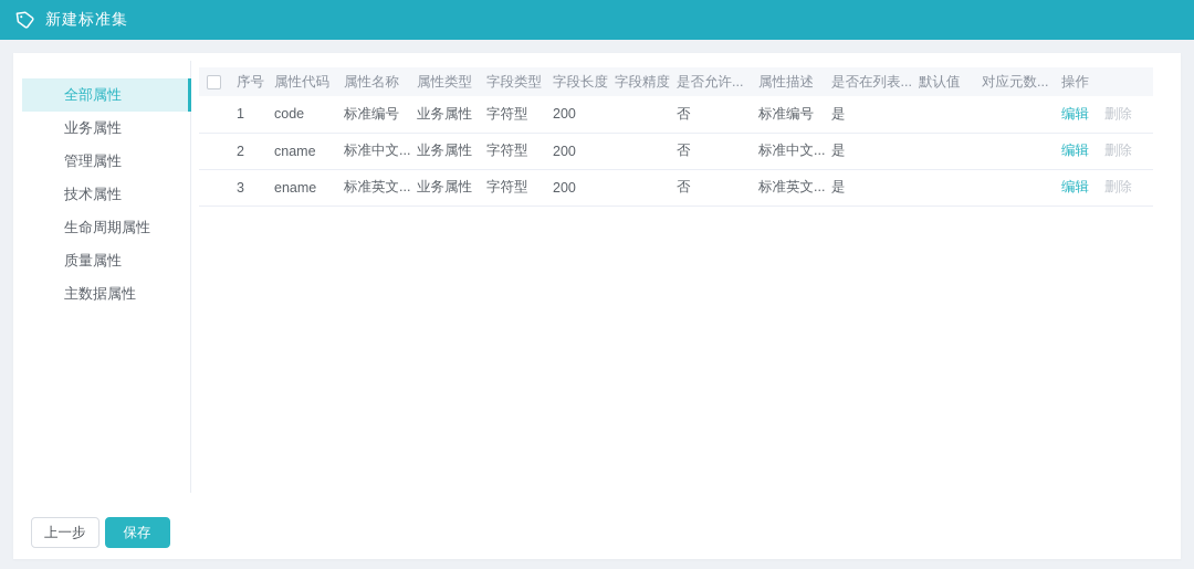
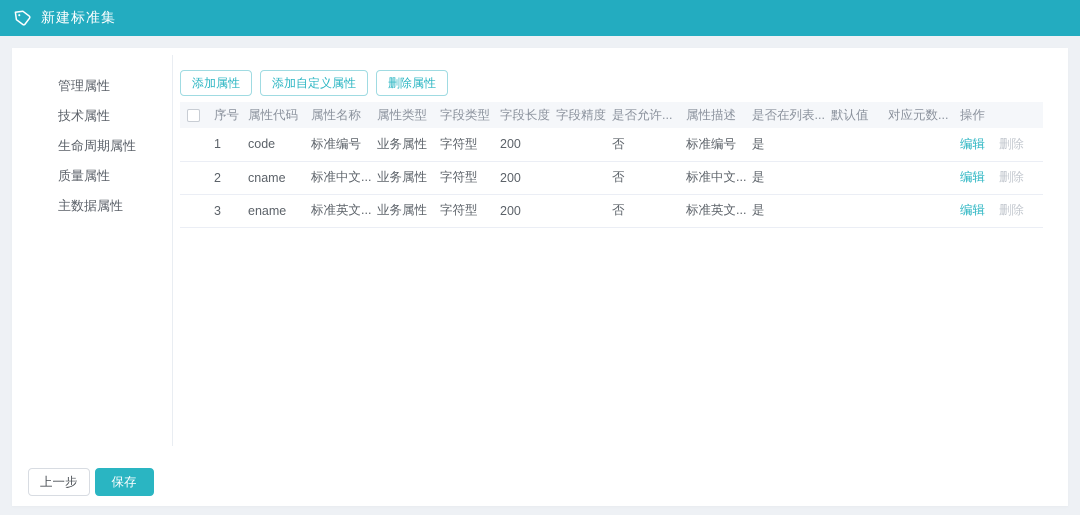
  新建标准集
- 全部属性
- 业务属性
  管理属性
  技术属性
  生命周期属性
  质量属性
  主数据属性
+ 添加属性
+ 添加自定义属性
+ 删除属性
  	序号	属性代码	属性名称	属性类型	字段类型	字段长度	字段精度	是否允许...	属性描述	是否在列表...	默认值	对应元数...	操作
  	1	code	标准编号	业务属性	字符型	200		否	标准编号	是			编辑 删除
  	2	cname	标准中文...	业务属性	字符型	200		否	标准中文...	是			编辑 删除
  	3	ename	标准英文...	业务属性	字符型	200		否	标准英文...	是			编辑 删除
  上一步
  保存
